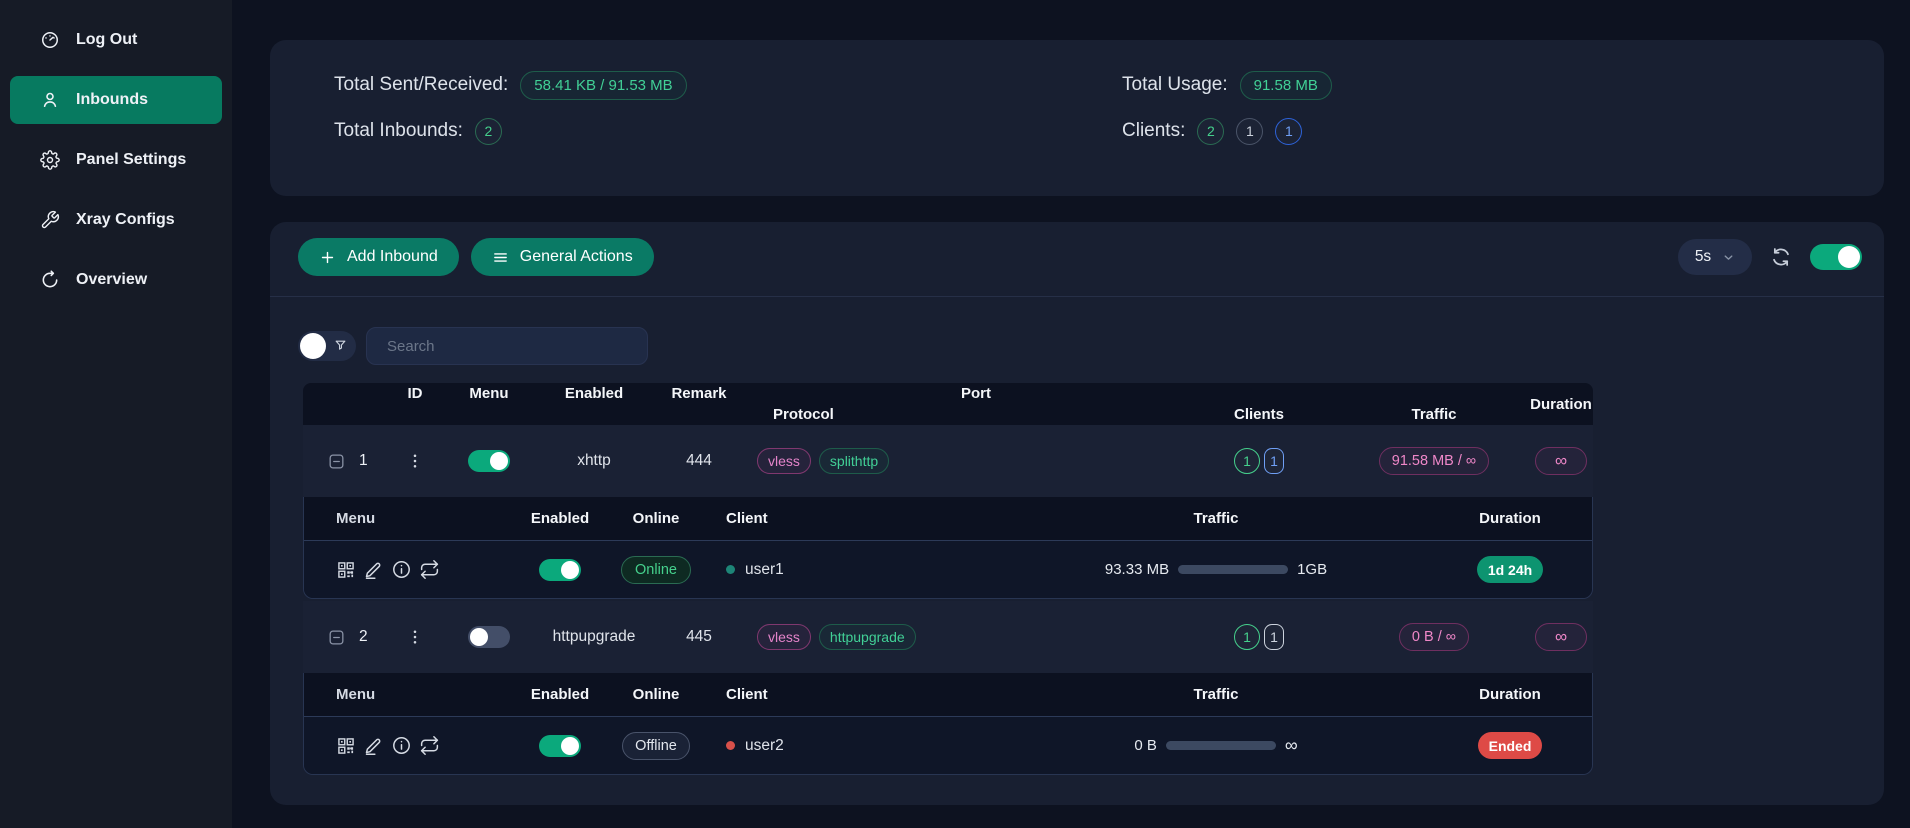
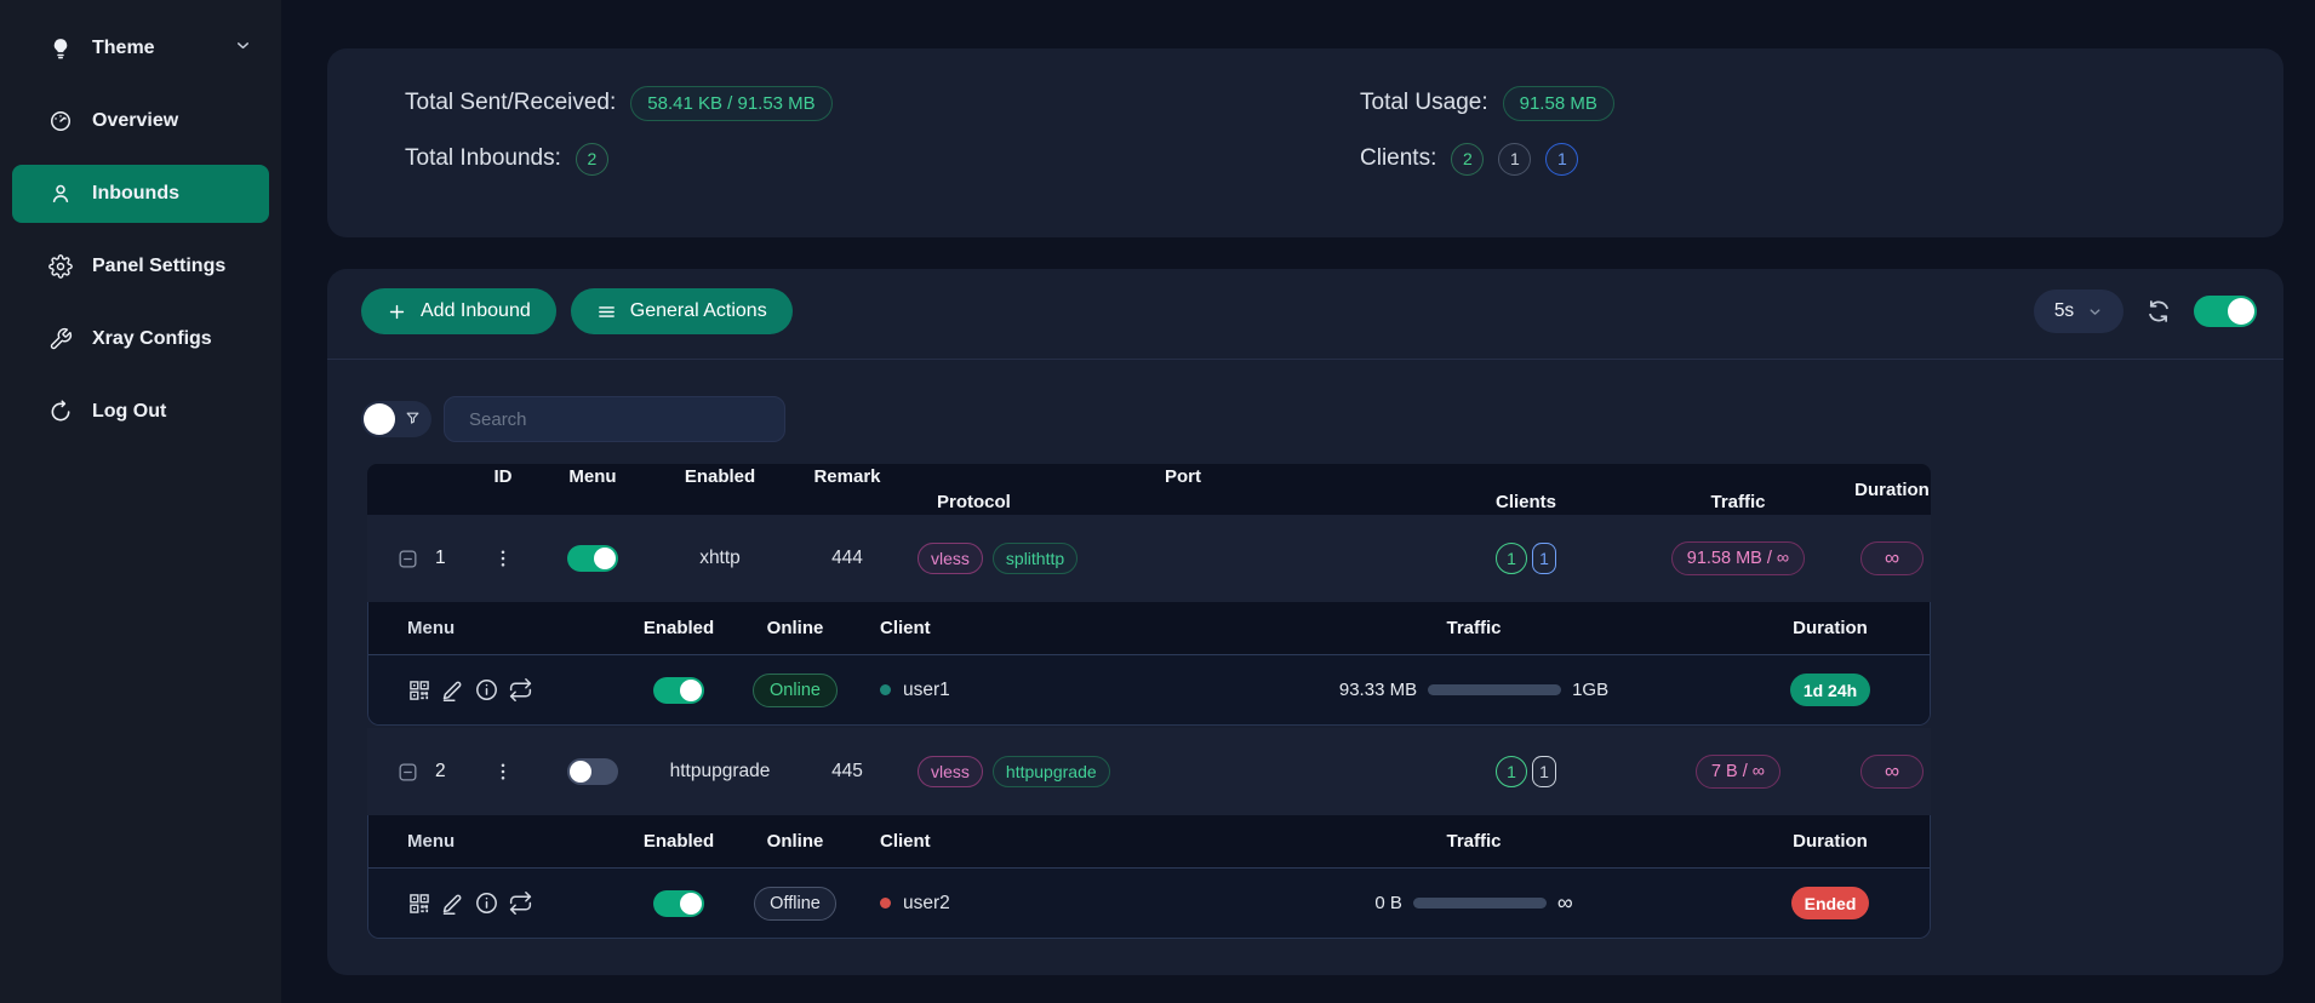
+ Theme
- Log Out
+ Overview
  Inbounds
  Panel Settings
  Xray Configs
- Overview
+ Log Out
  Total Sent/Received:
  58.41 KB / 91.53 MB
  Total Inbounds:
  2
  Total Usage:
  91.58 MB
  Clients:
  2
  1
  1
  Add Inbound
  General Actions
  5s
  Search
  ID
  Menu
  Enabled
  Remark
  Port
  Protocol
  Clients
  Traffic
  Duration
  1
  xhttp
  444
  vless
  splithttp
  1
  1
  91.58 MB / ∞
  ∞
  Menu
  Enabled
  Online
  Client
  Traffic
  Duration
  Online
  user1
  93.33 MB
  1GB
  1d 24h
  2
  httpupgrade
  445
  vless
  httpupgrade
  1
  1
- 0 B / ∞
+ 7 B / ∞
  ∞
  Menu
  Enabled
  Online
  Client
  Traffic
  Duration
  Offline
  user2
  0 B
  ∞
  Ended
